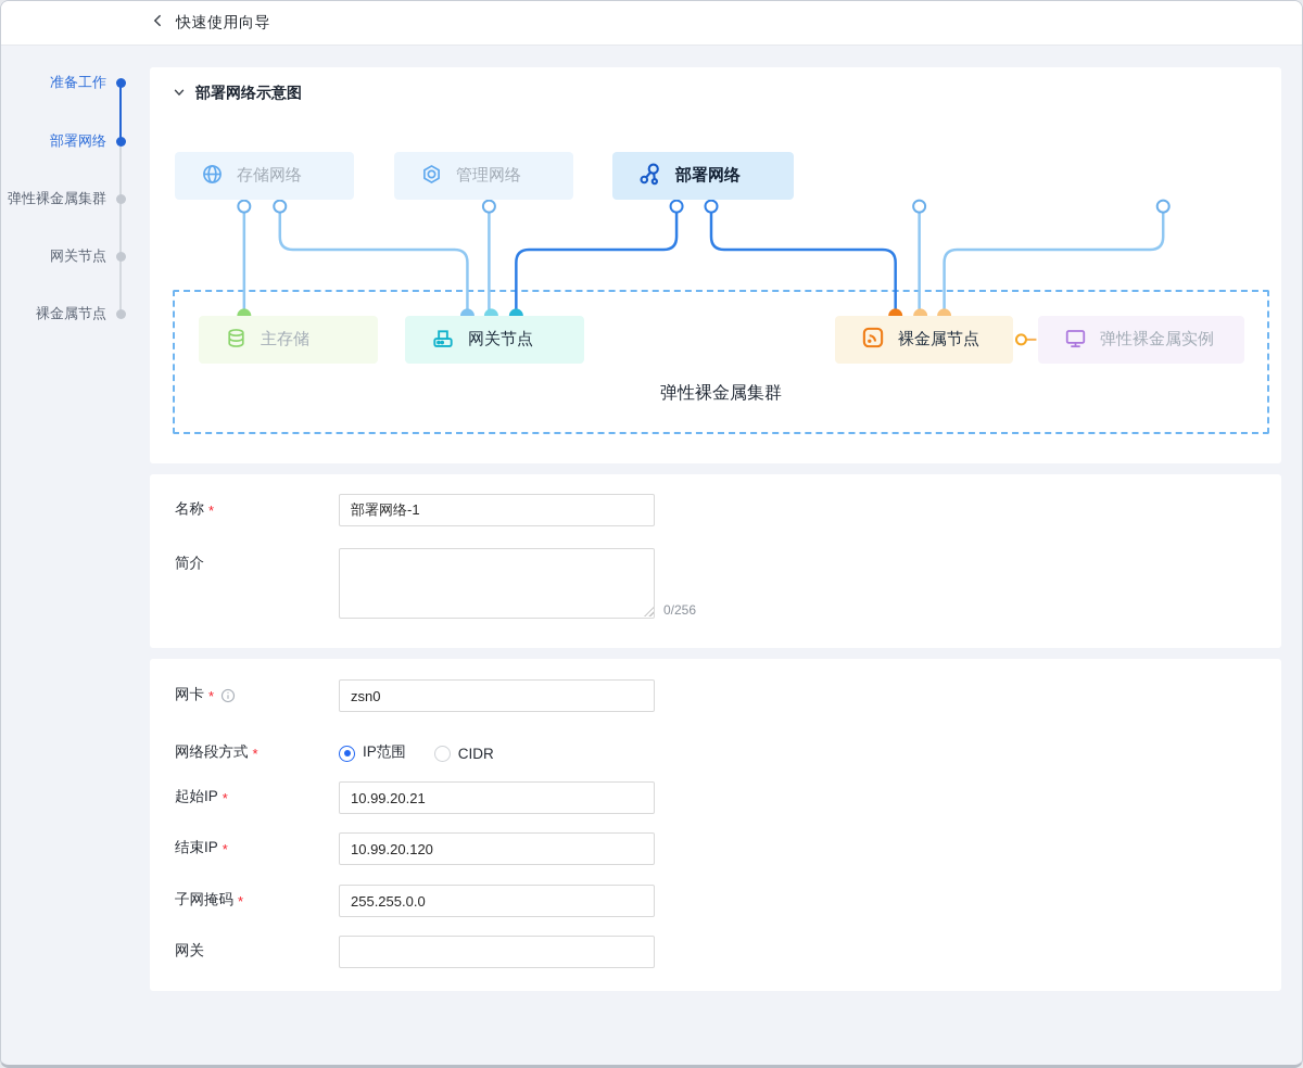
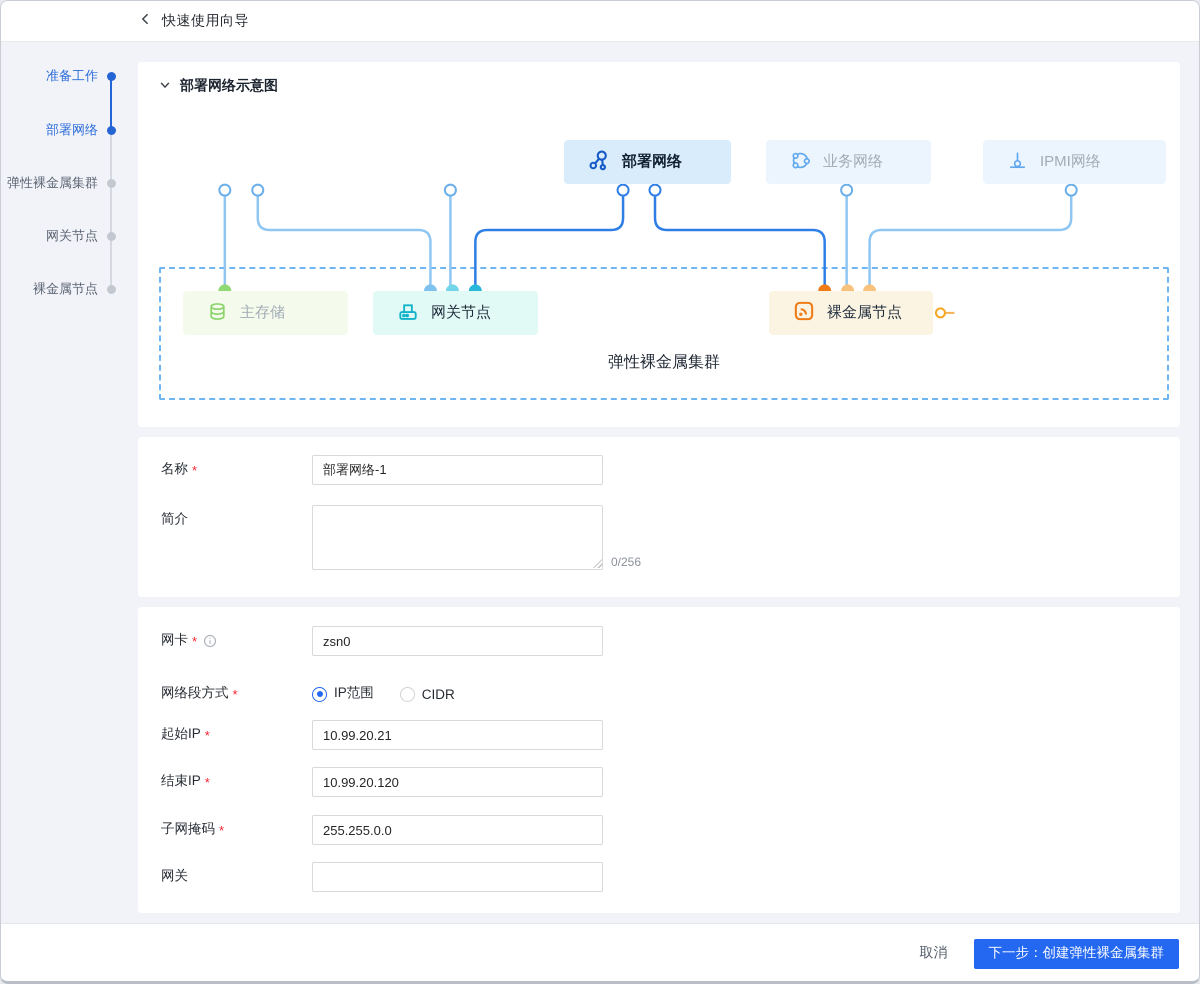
  快速使用向导
  准备工作
  部署网络
  弹性裸金属集群
  网关节点
  裸金属节点
  部署网络示意图
  弹性裸金属集群
- 存储网络
- 管理网络
  部署网络
+ 业务网络
+ IPMI网络
  主存储
  网关节点
  裸金属节点
- 弹性裸金属实例
  名称
  *
  部署网络-1
  简介
  0/256
  网卡
  *
  zsn0
  网络段方式
  *
  IP范围
  CIDR
  起始IP
  *
  10.99.20.21
  结束IP
  *
  10.99.20.120
  子网掩码
  *
  255.255.0.0
  网关
+ 取消
+ 下一步：创建弹性裸金属集群
